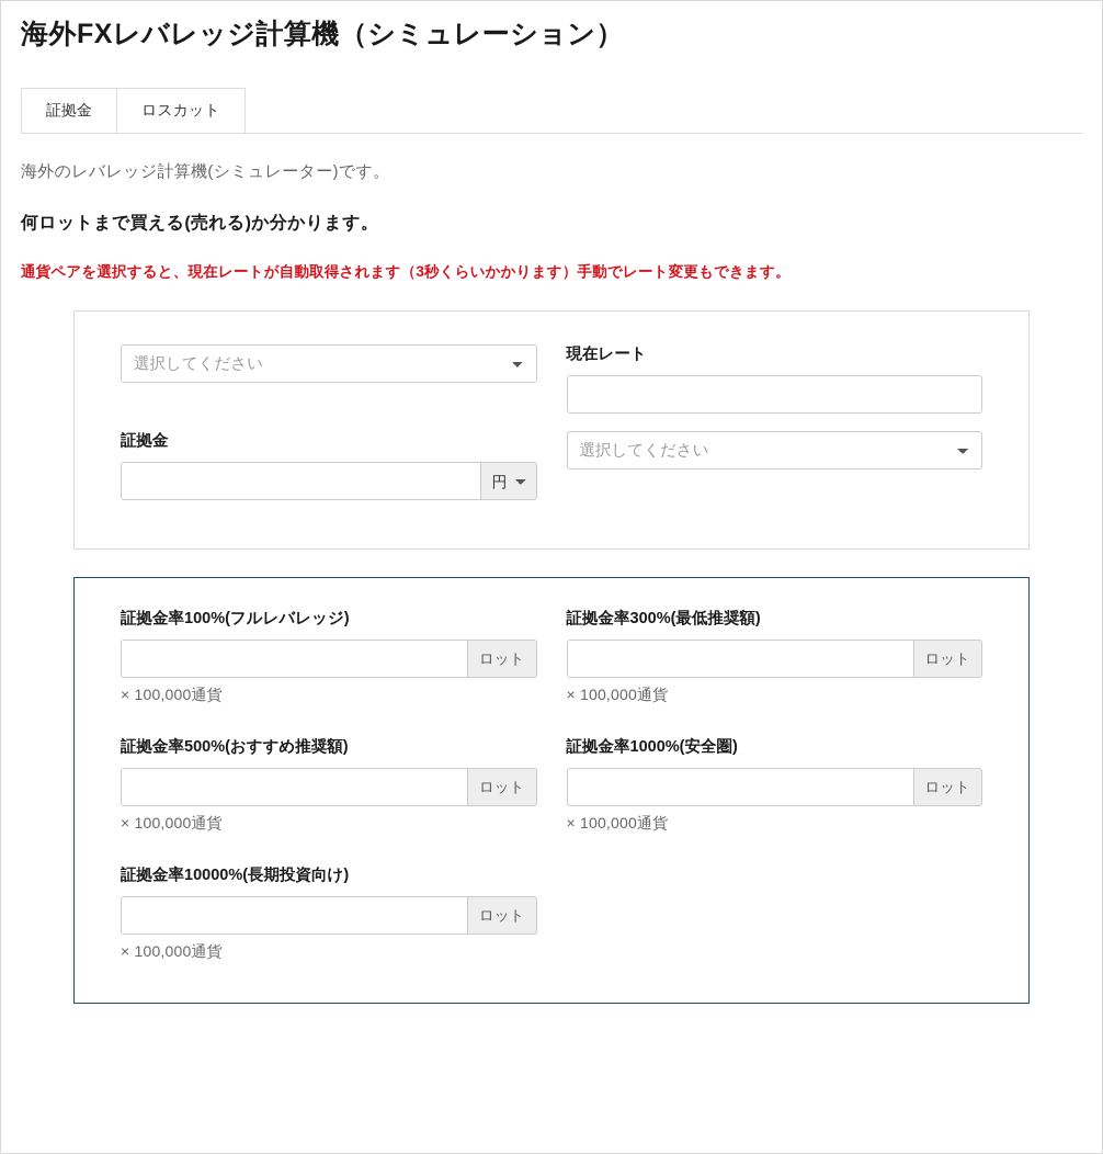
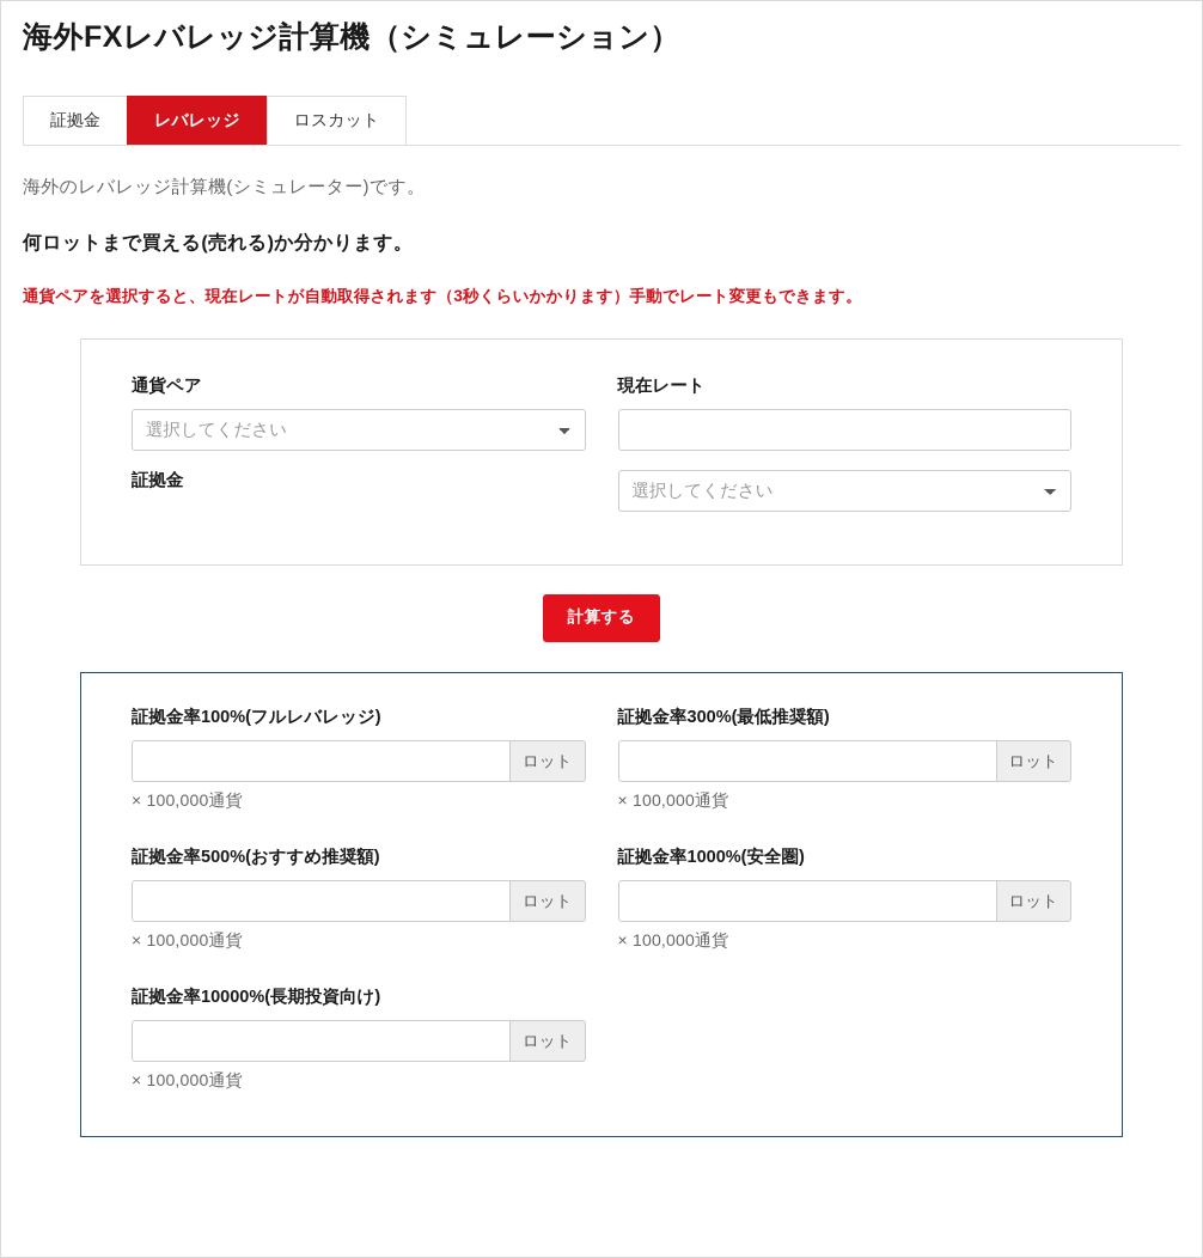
  海外FXレバレッジ計算機（シミュレーション）
  証拠金
+ レバレッジ
  ロスカット
  海外のレバレッジ計算機(シミュレーター)です。
  何ロットまで買える(売れる)か分かります。
  通貨ペアを選択すると、現在レートが自動取得されます（3秒くらいかかります）手動でレート変更もできます。
+ 通貨ペア
  選択してください
  現在レート
  証拠金
- 円
  選択してください
+ 計算する
  証拠金率100%(フルレバレッジ)
  ロット
  × 100,000通貨
  証拠金率300%(最低推奨額)
  ロット
  × 100,000通貨
  証拠金率500%(おすすめ推奨額)
  ロット
  × 100,000通貨
  証拠金率1000%(安全圏)
  ロット
  × 100,000通貨
  証拠金率10000%(長期投資向け)
  ロット
  × 100,000通貨
